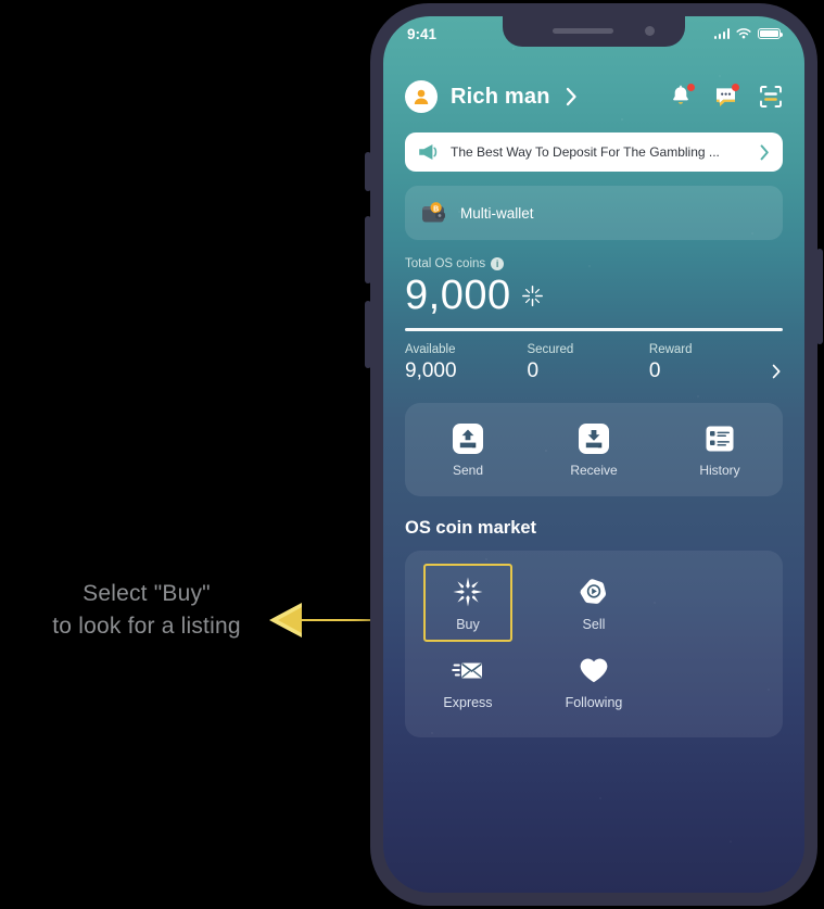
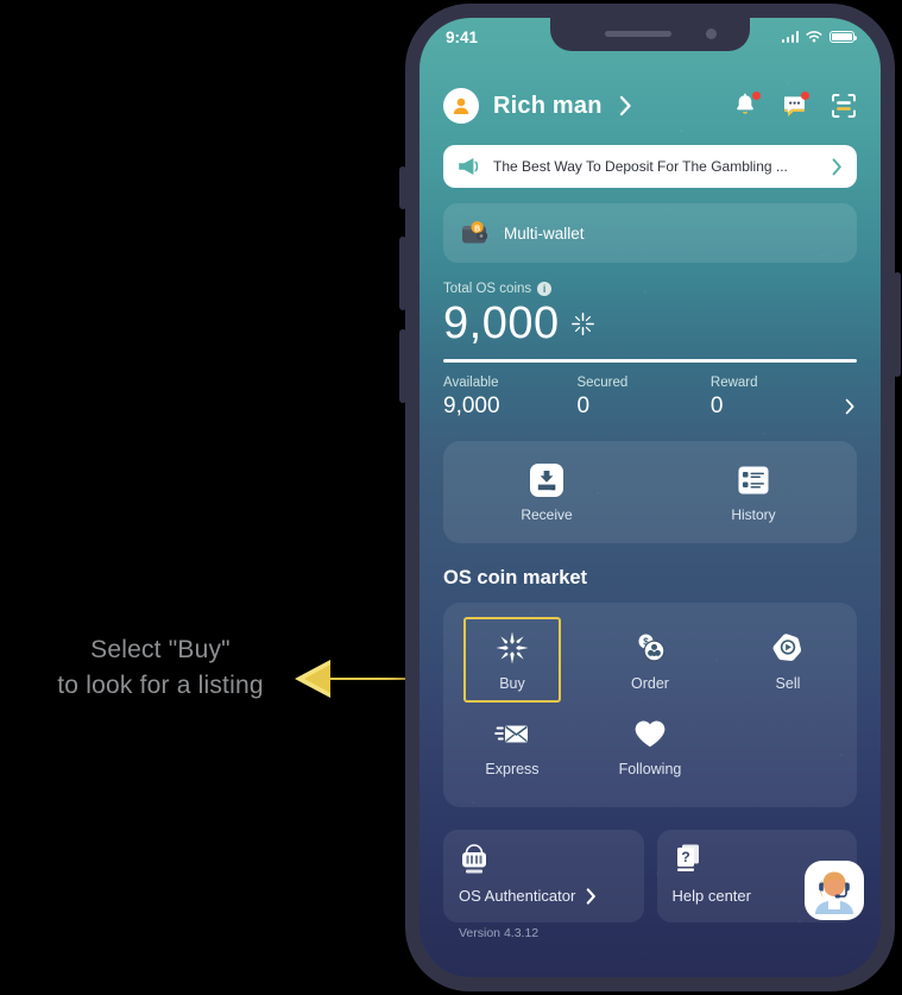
  Select "Buy"
  to look for a listing
  9:41
  Rich man
  The Best Way To Deposit For The Gambling ...
  Multi-wallet
  Total OS coins
  i
  9,000
  Available
  9,000
  Secured
  0
  Reward
  0
- Send
  Receive
  History
  OS coin market
  Buy
+ $
+ Order
  Sell
  Express
  Following
+ OS Authenticator
+ Version 4.3.12
+ ?
+ Help center
